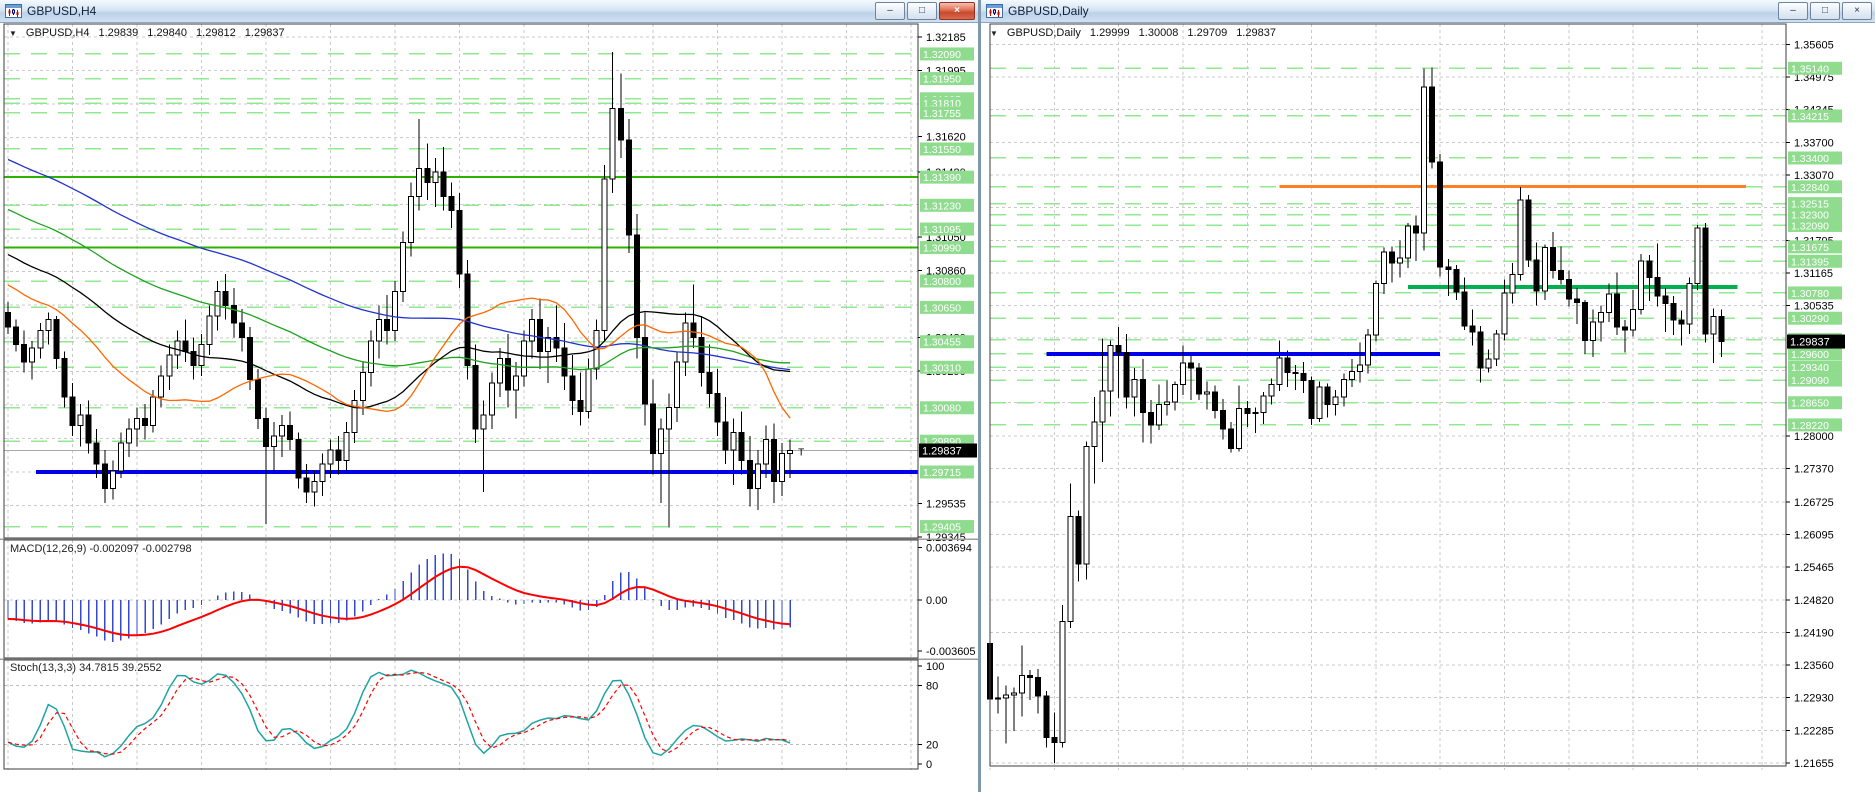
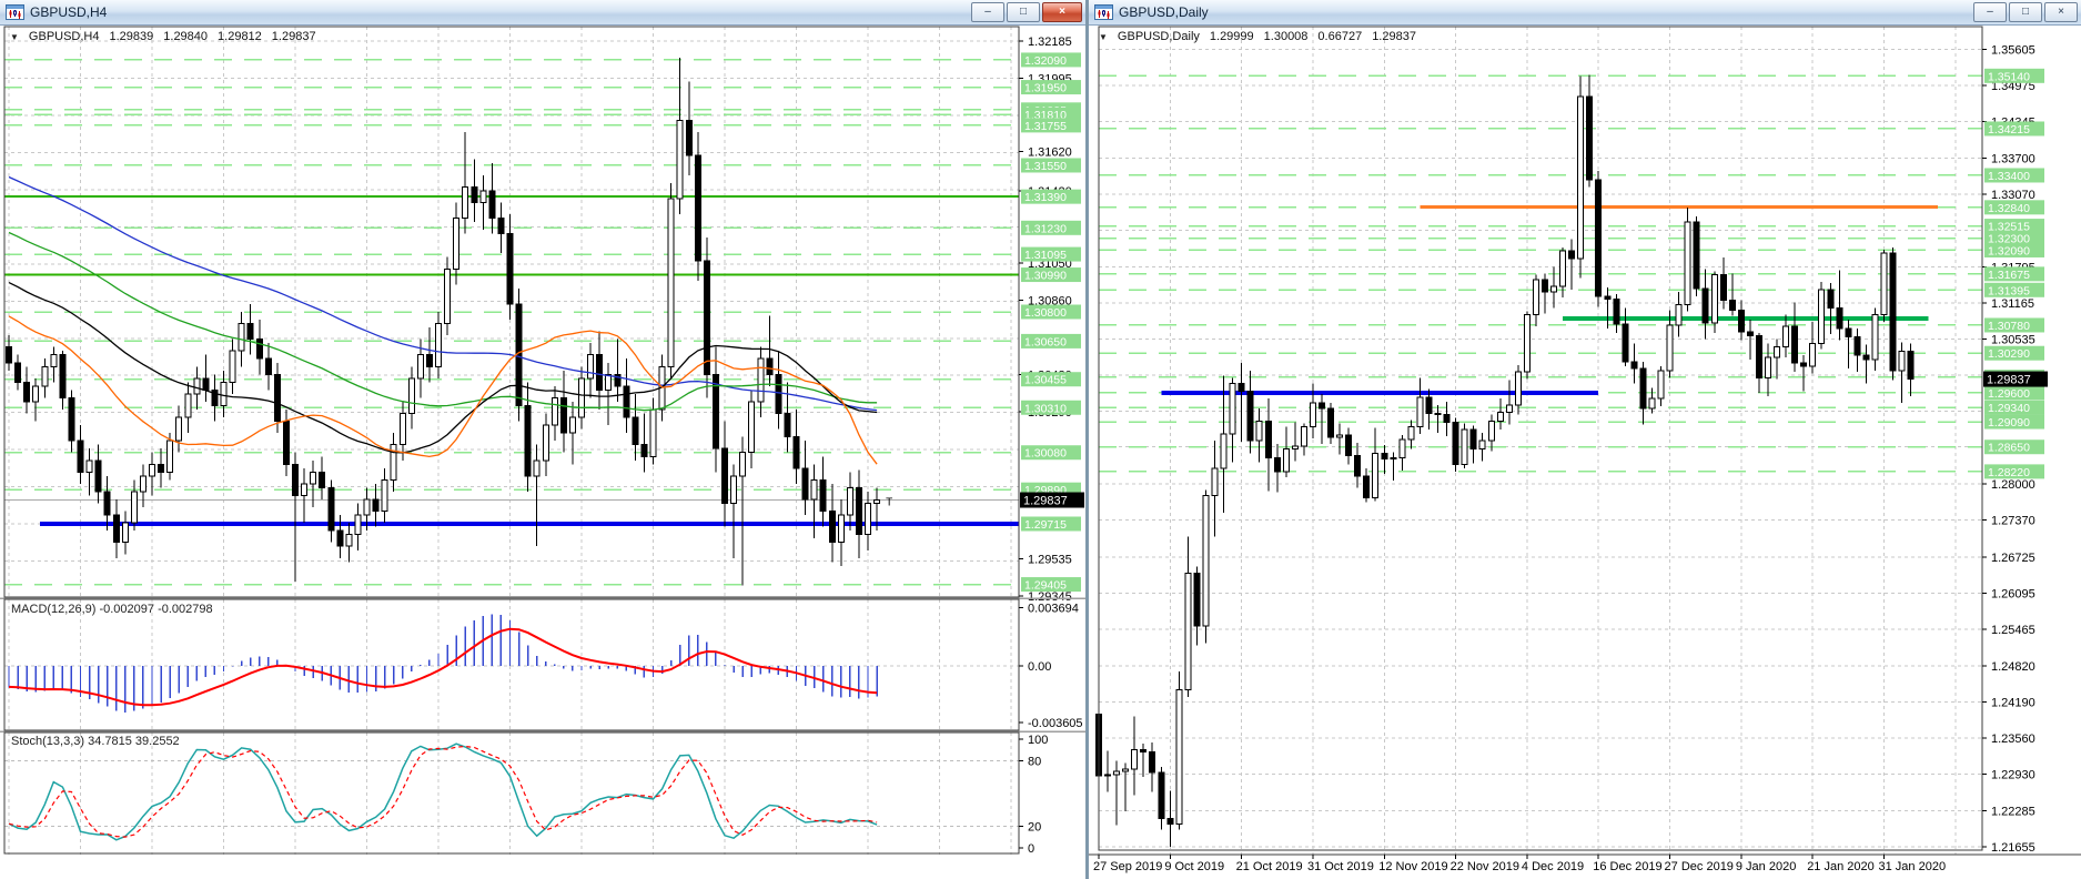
  1.32185
  1.31995
  1.31620
  1.31050
  1.30860
  1.29535
  1.29345
  1.32090
  1.31950
  1.31810
  1.31755
  1.31550
  1.31230
  1.31095
  1.30800
  1.30650
  1.30455
  1.30310
  1.30080
  1.29890
  1.29405
  1.31390
  1.30990
  1.29715
  1.29837
  T
  MACD(12,26,9) -0.002097 -0.002798
  0.003694
  0.00
  -0.003605
  Stoch(13,3,3) 34.7815 39.2552
  100
  80
  20
  0
  GBPUSD,H4
  –
  □
  ×
  ▼
  GBPUSD,H4
  1.29839
  1.29840
  1.29812
  1.29837
  1.35605
  1.34975
  1.33700
  1.33070
  1.31165
  1.30535
  1.28000
  1.27370
  1.26725
  1.26095
  1.25465
  1.24820
  1.24190
  1.23560
  1.22930
  1.22285
  1.21655
  1.35140
  1.34215
  1.33400
  1.32840
  1.32515
  1.32300
  1.32090
  1.31675
  1.31395
  1.30780
  1.30290
  1.29600
  1.29340
  1.29090
  1.28650
  1.28220
  1.29837
+ 27 Sep 2019
+ 9 Oct 2019
+ 21 Oct 2019
+ 31 Oct 2019
+ 12 Nov 2019
+ 22 Nov 2019
+ 4 Dec 2019
+ 16 Dec 2019
+ 27 Dec 2019
+ 9 Jan 2020
+ 21 Jan 2020
+ 31 Jan 2020
  GBPUSD,Daily
  –
  □
  ×
  ▼
  GBPUSD,Daily
  1.29999
  1.30008
- 1.29709
+ 0.66727
  1.29837
